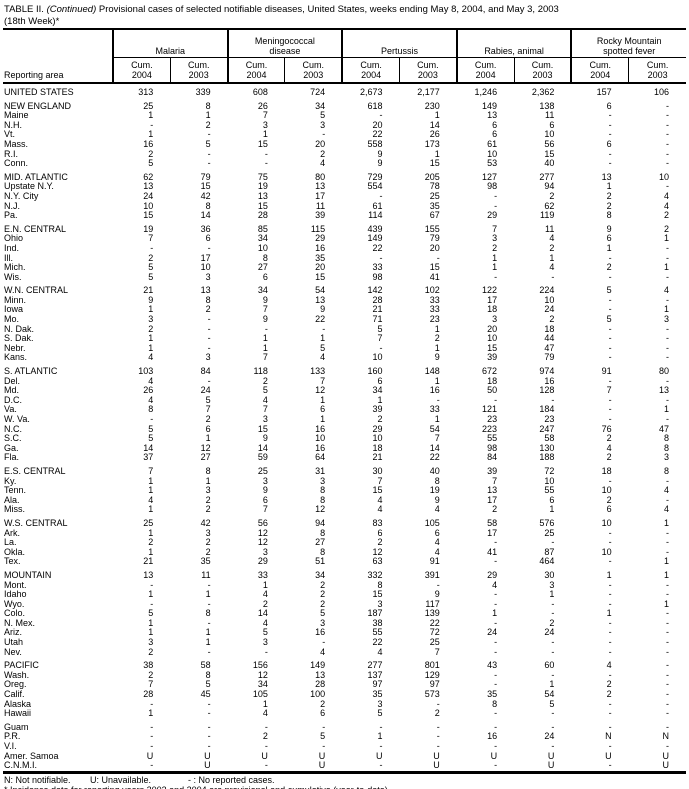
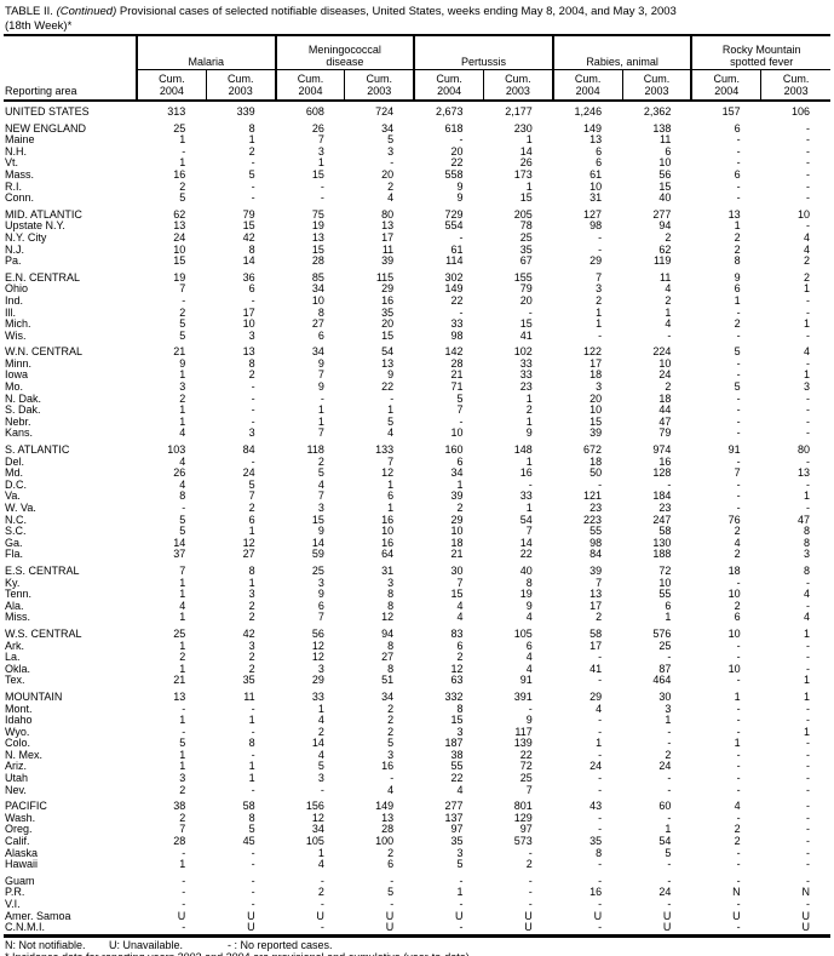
  TABLE II. (Continued) Provisional cases of selected notifiable diseases, United States, weeks ending May 8, 2004, and May 3, 2003
  (18th Week)*
  Reporting area	Malaria	Meningococcaldisease	Pertussis	Rabies, animal	Rocky Mountainspotted fever
  Cum.2004	Cum.2003	Cum.2004	Cum.2003	Cum.2004	Cum.2003	Cum.2004	Cum.2003	Cum.2004	Cum.2003
  UNITED STATES	313	339	608	724	2,673	2,177	1,246	2,362	157	106
  NEW ENGLAND	25	8	26	34	618	230	149	138	6	-
  Maine	1	1	7	5	-	1	13	11	-	-
  N.H.	-	2	3	3	20	14	6	6	-	-
  Vt.	1	-	1	-	22	26	6	10	-	-
  Mass.	16	5	15	20	558	173	61	56	6	-
  R.I.	2	-	-	2	9	1	10	15	-	-
- Conn.	5	-	-	4	9	15	53	40	-	-
+ Conn.	5	-	-	4	9	15	31	40	-	-
  MID. ATLANTIC	62	79	75	80	729	205	127	277	13	10
  Upstate N.Y.	13	15	19	13	554	78	98	94	1	-
  N.Y. City	24	42	13	17	-	25	-	2	2	4
  N.J.	10	8	15	11	61	35	-	62	2	4
  Pa.	15	14	28	39	114	67	29	119	8	2
- E.N. CENTRAL	19	36	85	115	439	155	7	11	9	2
+ E.N. CENTRAL	19	36	85	115	302	155	7	11	9	2
  Ohio	7	6	34	29	149	79	3	4	6	1
  Ind.	-	-	10	16	22	20	2	2	1	-
  Ill.	2	17	8	35	-	-	1	1	-	-
  Mich.	5	10	27	20	33	15	1	4	2	1
  Wis.	5	3	6	15	98	41	-	-	-	-
  W.N. CENTRAL	21	13	34	54	142	102	122	224	5	4
  Minn.	9	8	9	13	28	33	17	10	-	-
  Iowa	1	2	7	9	21	33	18	24	-	1
  Mo.	3	-	9	22	71	23	3	2	5	3
  N. Dak.	2	-	-	-	5	1	20	18	-	-
  S. Dak.	1	-	1	1	7	2	10	44	-	-
  Nebr.	1	-	1	5	-	1	15	47	-	-
  Kans.	4	3	7	4	10	9	39	79	-	-
  S. ATLANTIC	103	84	118	133	160	148	672	974	91	80
  Del.	4	-	2	7	6	1	18	16	-	-
  Md.	26	24	5	12	34	16	50	128	7	13
  D.C.	4	5	4	1	1	-	-	-	-	-
  Va.	8	7	7	6	39	33	121	184	-	1
  W. Va.	-	2	3	1	2	1	23	23	-	-
  N.C.	5	6	15	16	29	54	223	247	76	47
  S.C.	5	1	9	10	10	7	55	58	2	8
  Ga.	14	12	14	16	18	14	98	130	4	8
  Fla.	37	27	59	64	21	22	84	188	2	3
  E.S. CENTRAL	7	8	25	31	30	40	39	72	18	8
  Ky.	1	1	3	3	7	8	7	10	-	-
  Tenn.	1	3	9	8	15	19	13	55	10	4
  Ala.	4	2	6	8	4	9	17	6	2	-
  Miss.	1	2	7	12	4	4	2	1	6	4
  W.S. CENTRAL	25	42	56	94	83	105	58	576	10	1
  Ark.	1	3	12	8	6	6	17	25	-	-
  La.	2	2	12	27	2	4	-	-	-	-
  Okla.	1	2	3	8	12	4	41	87	10	-
  Tex.	21	35	29	51	63	91	-	464	-	1
  MOUNTAIN	13	11	33	34	332	391	29	30	1	1
  Mont.	-	-	1	2	8	-	4	3	-	-
  Idaho	1	1	4	2	15	9	-	1	-	-
  Wyo.	-	-	2	2	3	117	-	-	-	1
  Colo.	5	8	14	5	187	139	1	-	1	-
  N. Mex.	1	-	4	3	38	22	-	2	-	-
  Ariz.	1	1	5	16	55	72	24	24	-	-
  Utah	3	1	3	-	22	25	-	-	-	-
  Nev.	2	-	-	4	4	7	-	-	-	-
  PACIFIC	38	58	156	149	277	801	43	60	4	-
  Wash.	2	8	12	13	137	129	-	-	-	-
  Oreg.	7	5	34	28	97	97	-	1	2	-
  Calif.	28	45	105	100	35	573	35	54	2	-
  Alaska	-	-	1	2	3	-	8	5	-	-
  Hawaii	1	-	4	6	5	2	-	-	-	-
  Guam	-	-	-	-	-	-	-	-	-	-
  P.R.	-	-	2	5	1	-	16	24	N	N
  V.I.	-	-	-	-	-	-	-	-	-	-
  Amer. Samoa	U	U	U	U	U	U	U	U	U	U
  C.N.M.I.	-	U	-	U	-	U	-	U	-	U
  N: Not notifiable. U: Unavailable. - : No reported cases.
